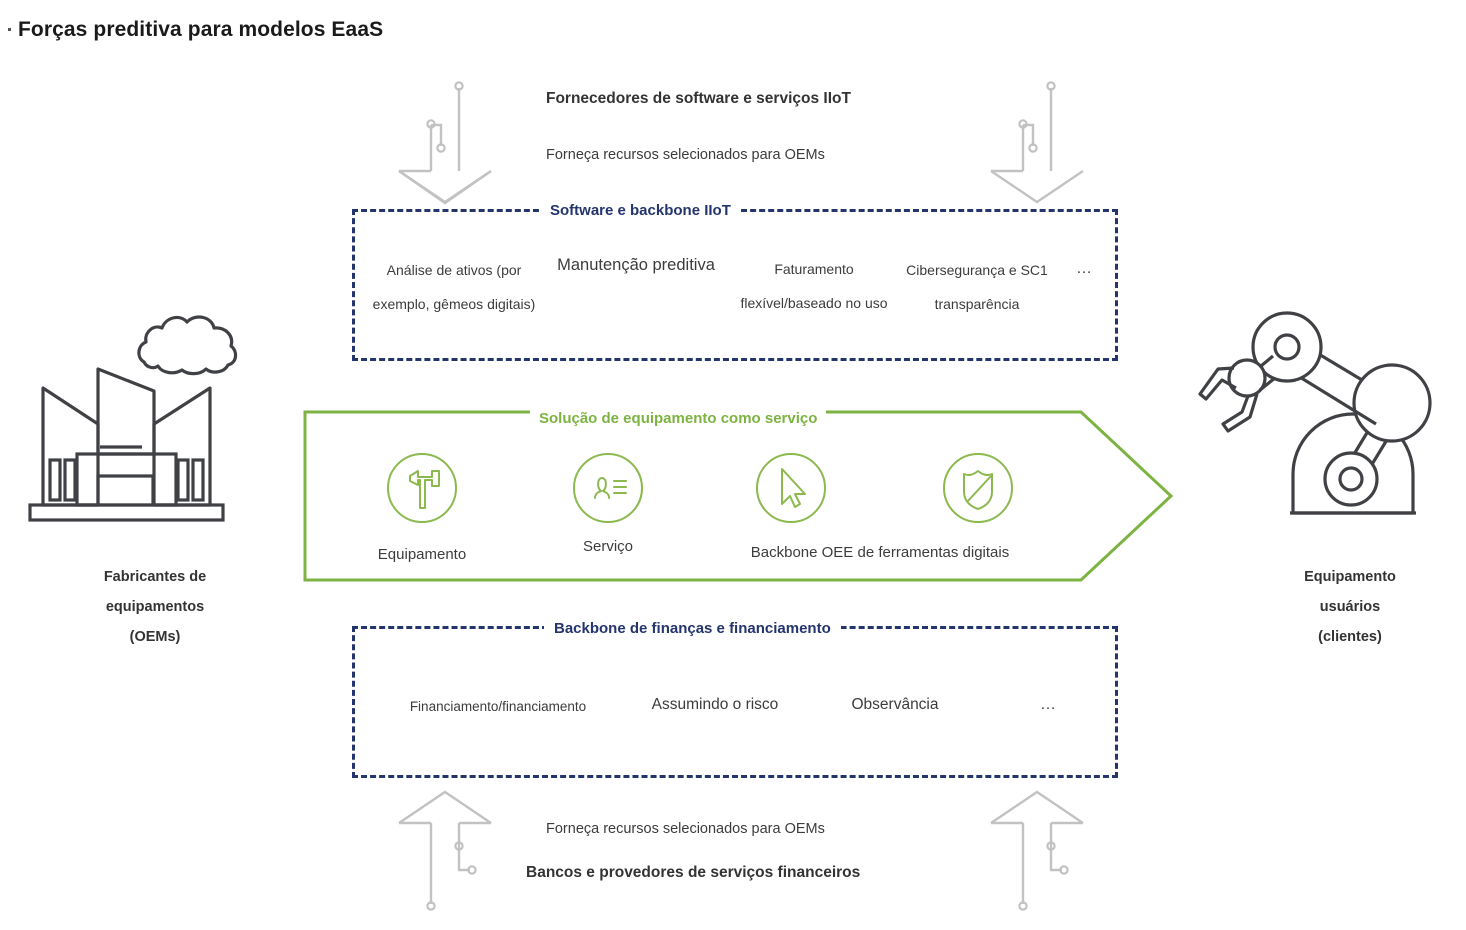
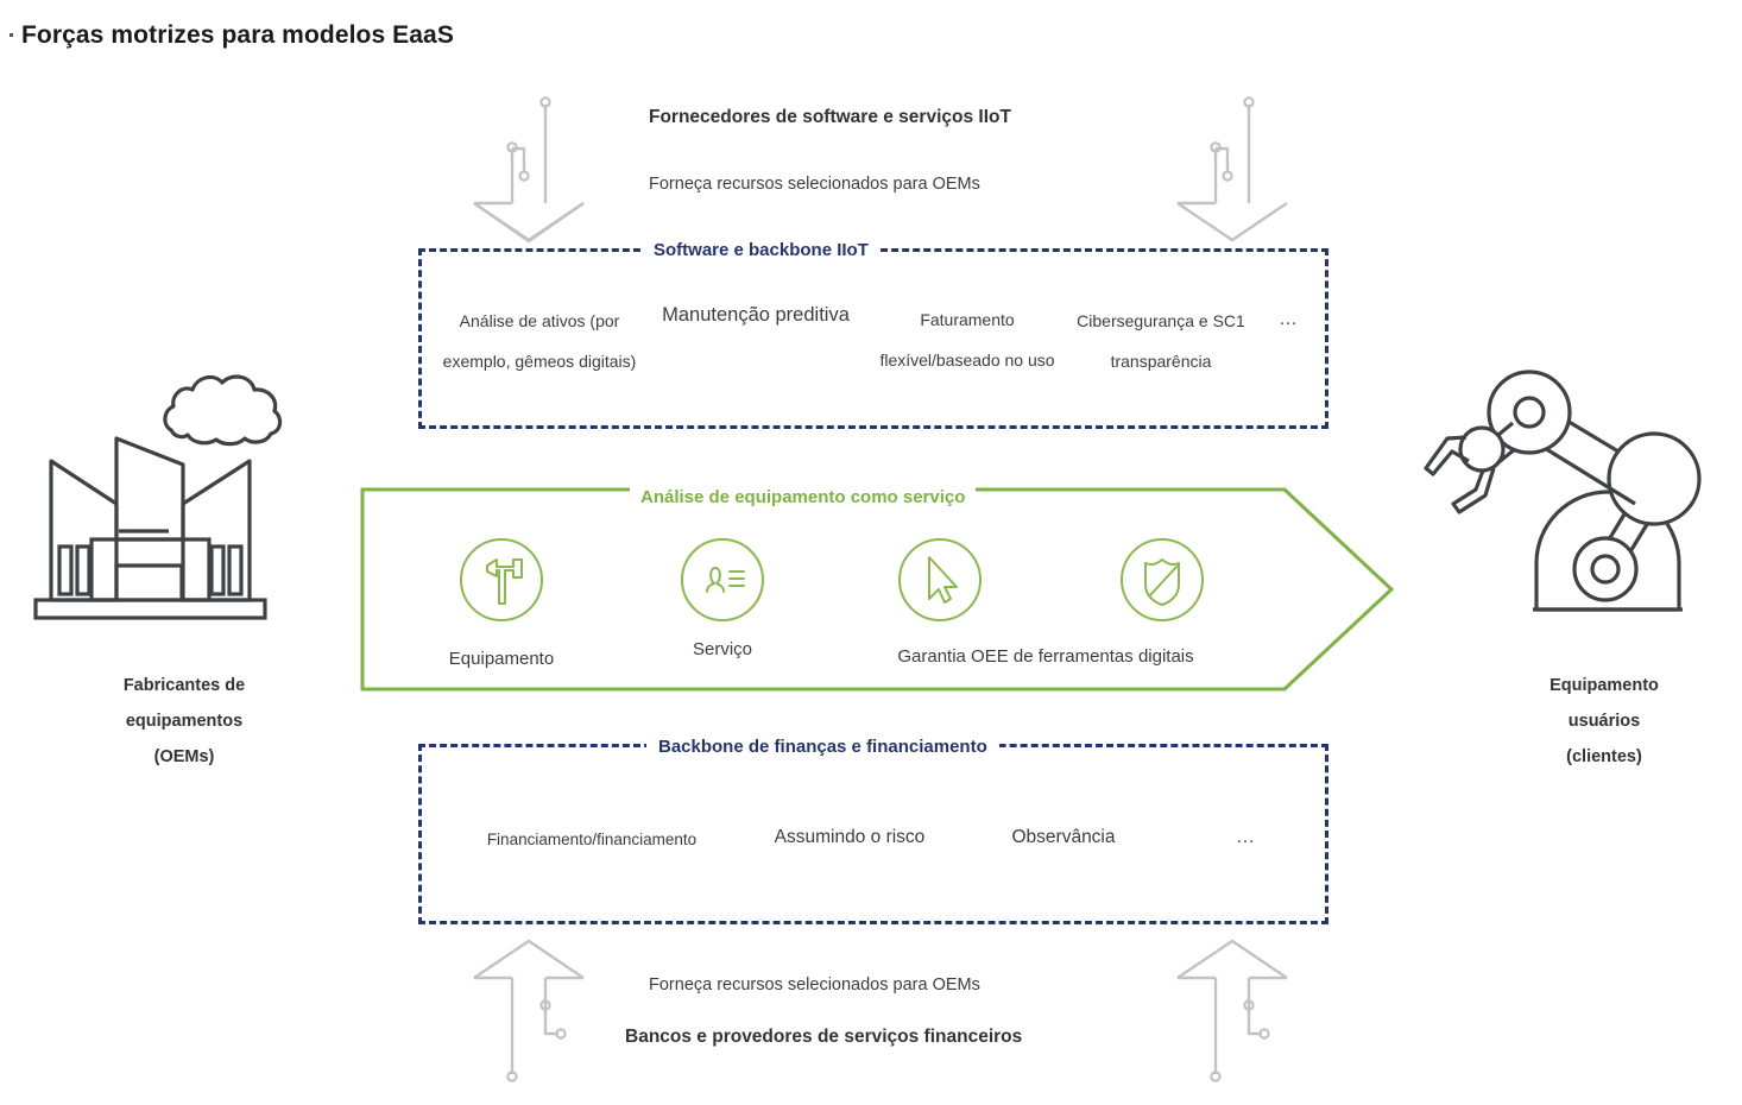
- Forças preditiva para modelos EaaS
+ Forças motrizes para modelos EaaS
  Fornecedores de software e serviços IIoT
  Forneça recursos selecionados para OEMs
  Software e backbone IIoT
  Análise de ativos (por exemplo, gêmeos digitais)
  Manutenção preditiva
  Faturamento flexível/baseado no uso
  Cibersegurança e SC1 transparência
  …
- Solução de equipamento como serviço
+ Análise de equipamento como serviço
  Equipamento
  Serviço
- Backbone OEE de ferramentas digitais
+ Garantia OEE de ferramentas digitais
  Backbone de finanças e financiamento
  Financiamento/financiamento
  Assumindo o risco
  Observância
  …
  Forneça recursos selecionados para OEMs
  Bancos e provedores de serviços financeiros
  Fabricantes de
  equipamentos
  (OEMs)
  Equipamento
  usuários
  (clientes)
